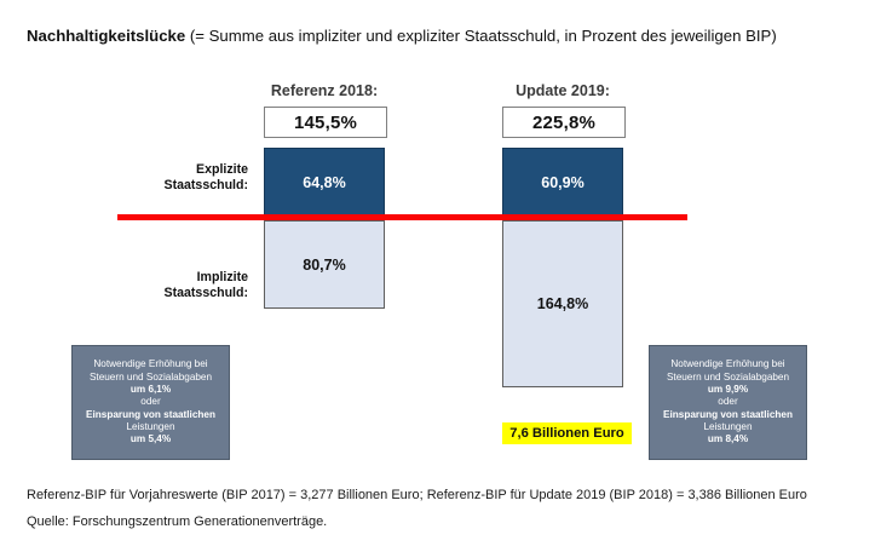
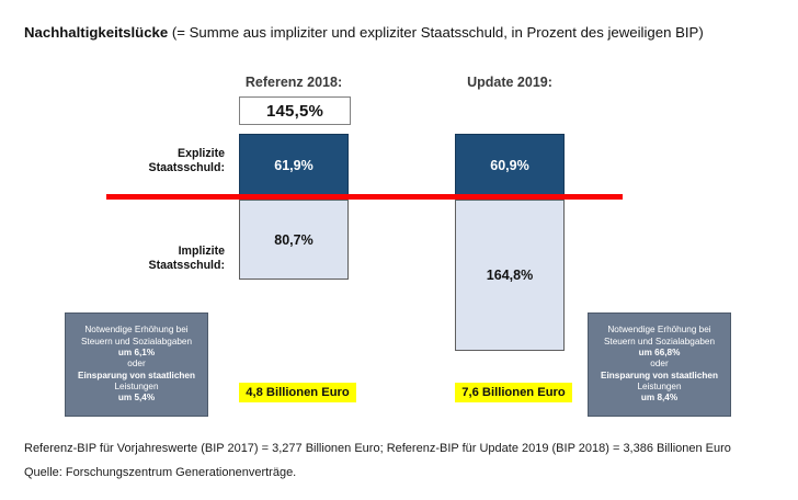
  Nachhaltigkeitslücke (= Summe aus impliziter und expliziter Staatsschuld, in Prozent des jeweiligen BIP)
  Referenz 2018:
  145,5%
- 64,8%
+ 61,9%
  80,7%
+ 4,8 Billionen Euro
  Update 2019:
- 225,8%
  60,9%
  164,8%
  7,6 Billionen Euro
  Explizite
  Staatsschuld:
  Implizite
  Staatsschuld:
  Notwendige Erhöhung bei
  Steuern und Sozialabgaben
  um 6,1%
  oder
  Einsparung von staatlichen
  Leistungen
  um 5,4%
  Notwendige Erhöhung bei
  Steuern und Sozialabgaben
- um 9,9%
+ um 66,8%
  oder
  Einsparung von staatlichen
  Leistungen
  um 8,4%
  Referenz-BIP für Vorjahreswerte (BIP 2017) = 3,277 Billionen Euro; Referenz-BIP für Update 2019 (BIP 2018) = 3,386 Billionen Euro
  Quelle: Forschungszentrum Generationenverträge.
